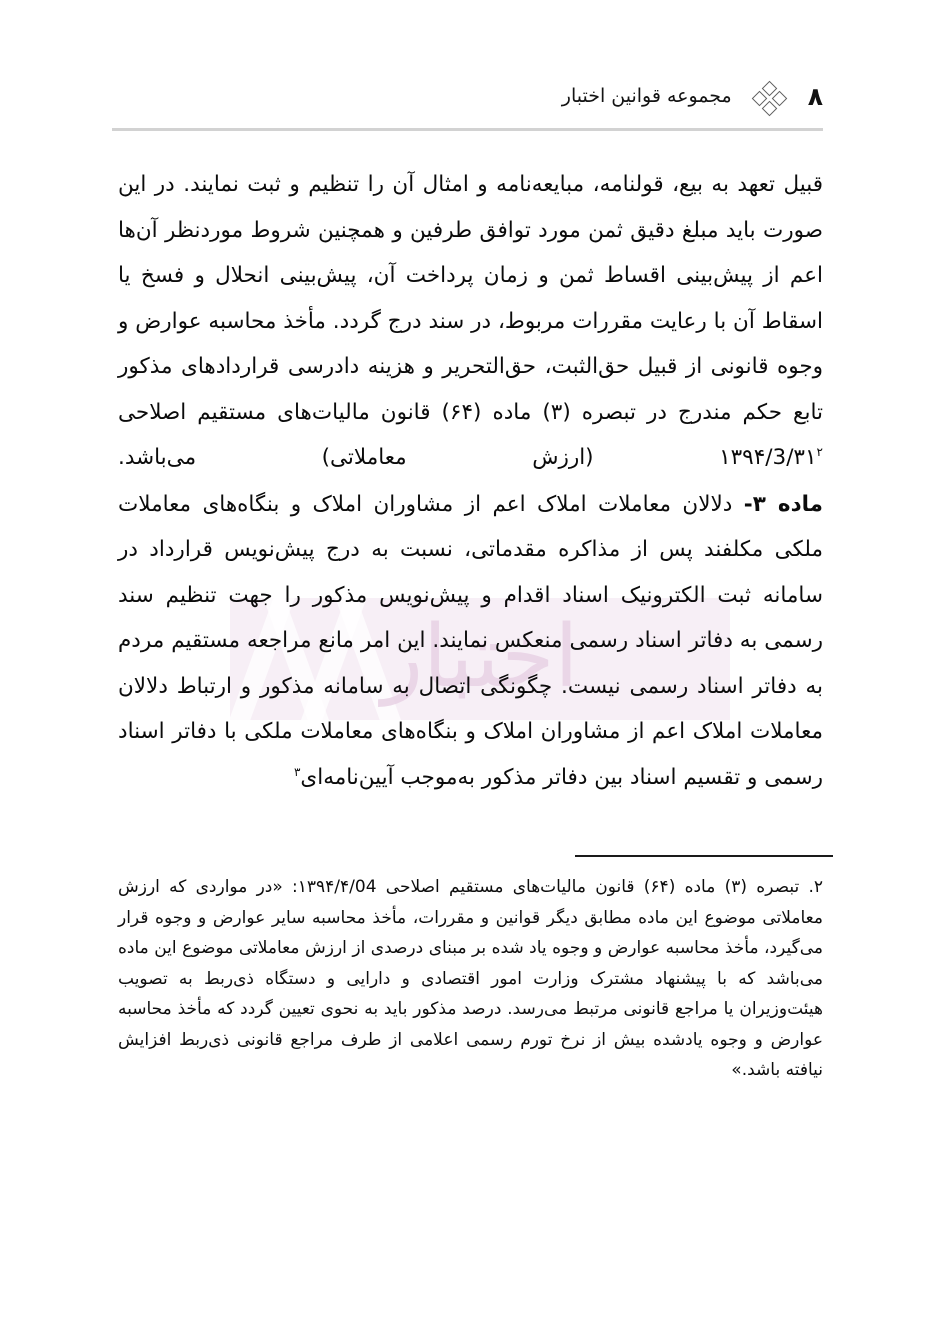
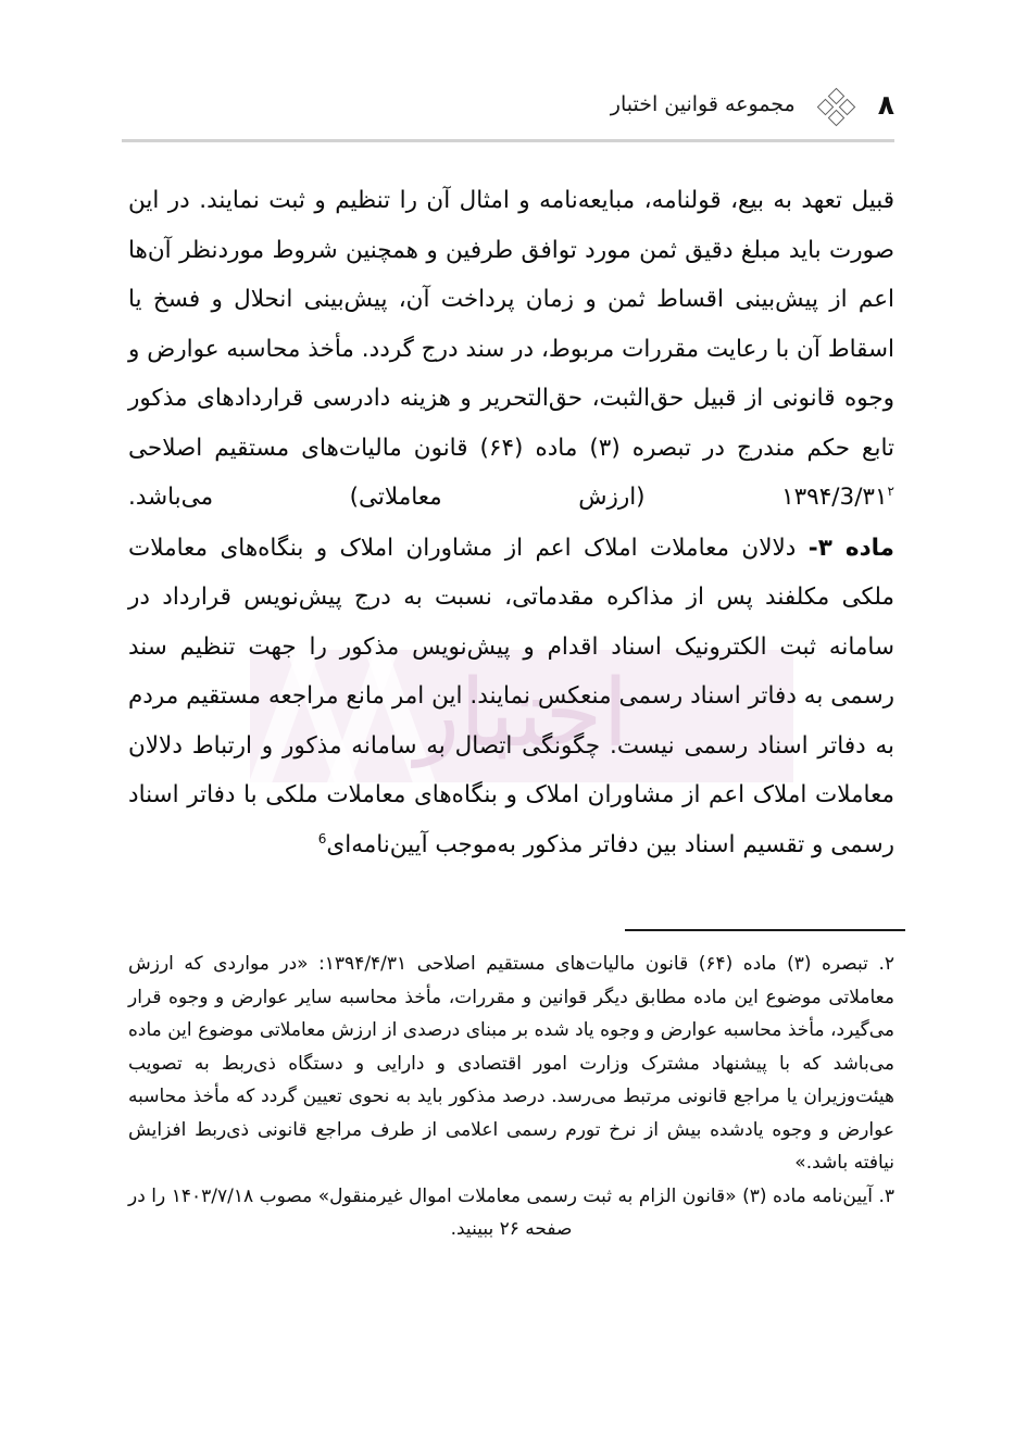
  ۸
  مجموعه قوانین اختبار
  اختبار
  قبیل تعهد به بیع، قولنامه، مبایعه‌نامه و امثال آن را تنظیم و ثبت نمایند. در این صورت باید مبلغ دقیق ثمن مورد توافق طرفین و همچنین شروط موردنظر آن‌ها اعم از پیش‌بینی اقساط ثمن و زمان پرداخت آن، پیش‌بینی انحلال و فسخ یا اسقاط آن با رعایت مقررات مربوط، در سند درج گردد. مأخذ محاسبه عوارض و وجوه قانونی از قبیل حق‌الثبت، حق‌التحریر و هزینه دادرسی قراردادهای مذکور تابع حکم مندرج در تبصره (۳) ماده (۶۴) قانون مالیات‌های مستقیم اصلاحی ۱۳۹۴/3/۳۱۲ (ارزش معاملاتی) می‌باشد.
- ماده ۳- دلالان معاملات املاک اعم از مشاوران املاک و بنگاه‌های معاملات ملکی مکلفند پس از مذاکره مقدماتی، نسبت به درج پیش‌نویس قرارداد در سامانه ثبت الکترونیک اسناد اقدام و پیش‌نویس مذکور را جهت تنظیم سند رسمی به دفاتر اسناد رسمی منعکس نمایند. این امر مانع مراجعه مستقیم مردم به دفاتر اسناد رسمی نیست. چگونگی اتصال به سامانه مذکور و ارتباط دلالان معاملات املاک اعم از مشاوران املاک و بنگاه‌های معاملات ملکی با دفاتر اسناد رسمی و تقسیم اسناد بین دفاتر مذکور به‌موجب آیین‌نامه‌ای۳
+ ماده ۳- دلالان معاملات املاک اعم از مشاوران املاک و بنگاه‌های معاملات ملکی مکلفند پس از مذاکره مقدماتی، نسبت به درج پیش‌نویس قرارداد در سامانه ثبت الکترونیک اسناد اقدام و پیش‌نویس مذکور را جهت تنظیم سند رسمی به دفاتر اسناد رسمی منعکس نمایند. این امر مانع مراجعه مستقیم مردم به دفاتر اسناد رسمی نیست. چگونگی اتصال به سامانه مذکور و ارتباط دلالان معاملات املاک اعم از مشاوران املاک و بنگاه‌های معاملات ملکی با دفاتر اسناد رسمی و تقسیم اسناد بین دفاتر مذکور به‌موجب آیین‌نامه‌ای6
- ۲. تبصره (۳) ماده (۶۴) قانون مالیات‌های مستقیم اصلاحی ۱۳۹۴/۴/04: «در مواردی که ارزش معاملاتی موضوع این ماده مطابق دیگر قوانین و مقررات، مأخذ محاسبه سایر عوارض و وجوه قرار می‌گیرد، مأخذ محاسبه عوارض و وجوه یاد شده بر مبنای درصدی از ارزش معاملاتی موضوع این ماده می‌باشد که با پیشنهاد مشترک وزارت امور اقتصادی و دارایی و دستگاه ذی‌ربط به تصویب هیئت‌وزیران یا مراجع قانونی مرتبط می‌رسد. درصد مذکور باید به نحوی تعیین گردد که مأخذ محاسبه عوارض و وجوه یادشده بیش از نرخ تورم رسمی اعلامی از طرف مراجع قانونی ذی‌ربط افزایش نیافته باشد.»
+ ۲. تبصره (۳) ماده (۶۴) قانون مالیات‌های مستقیم اصلاحی ۱۳۹۴/۴/۳۱: «در مواردی که ارزش معاملاتی موضوع این ماده مطابق دیگر قوانین و مقررات، مأخذ محاسبه سایر عوارض و وجوه قرار می‌گیرد، مأخذ محاسبه عوارض و وجوه یاد شده بر مبنای درصدی از ارزش معاملاتی موضوع این ماده می‌باشد که با پیشنهاد مشترک وزارت امور اقتصادی و دارایی و دستگاه ذی‌ربط به تصویب هیئت‌وزیران یا مراجع قانونی مرتبط می‌رسد. درصد مذکور باید به نحوی تعیین گردد که مأخذ محاسبه عوارض و وجوه یادشده بیش از نرخ تورم رسمی اعلامی از طرف مراجع قانونی ذی‌ربط افزایش نیافته باشد.»
+ ۳. آیین‌نامه ماده (۳) «قانون الزام به ثبت رسمی معاملات اموال غیرمنقول» مصوب ۱۴۰۳/۷/۱۸ را در صفحه ۲۶ ببینید.
